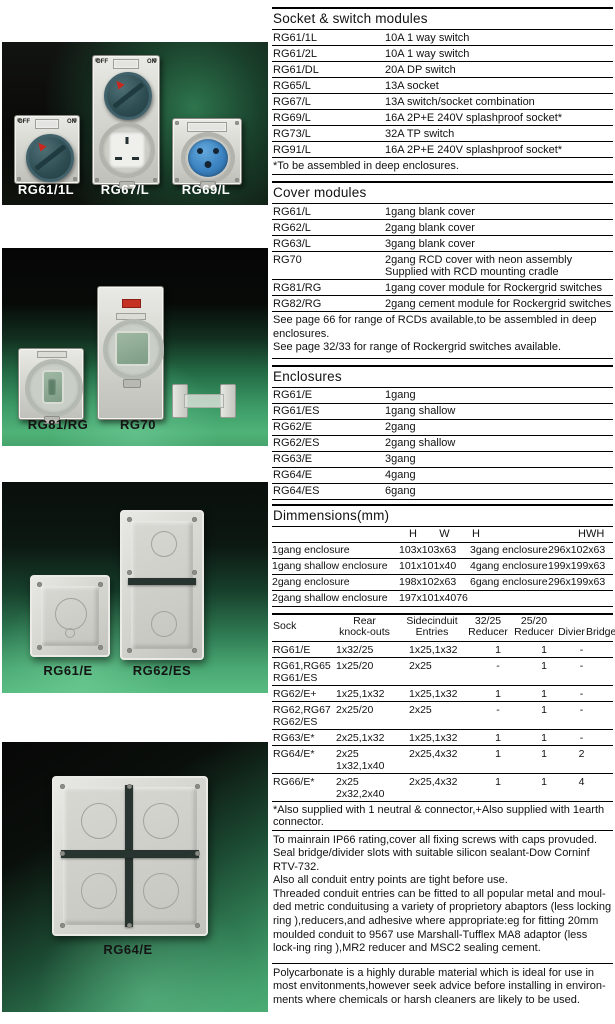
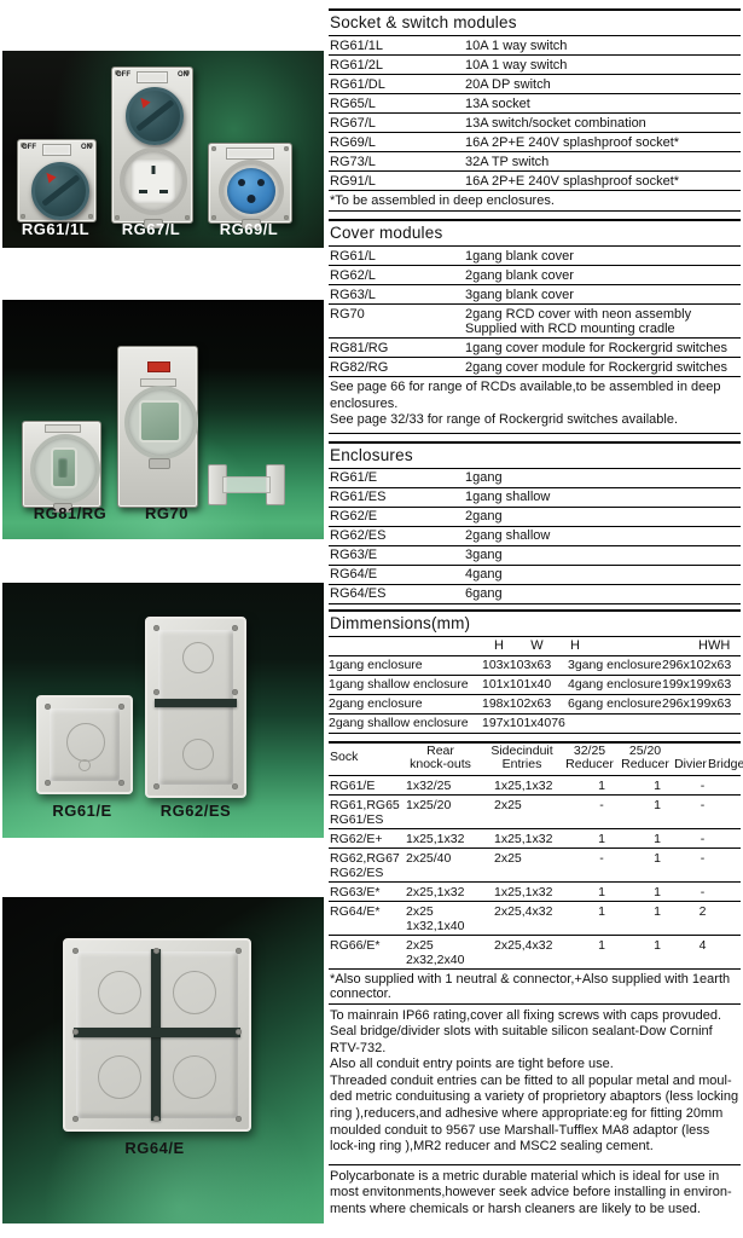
  RG61/1L
  RG67/L
  RG69/L
  RG81/RG
  RG70
  RG61/E
  RG62/ES
  RG64/E
  Socket & switch modules
  RG61/1L
  10A 1 way switch
  RG61/2L
  10A 1 way switch
  RG61/DL
  20A DP switch
  RG65/L
  13A socket
  RG67/L
  13A switch/socket combination
  RG69/L
  16A 2P+E 240V splashproof socket*
  RG73/L
  32A TP switch
  RG91/L
  16A 2P+E 240V splashproof socket*
  *To be assembled in deep enclosures.
  Cover modules
  RG61/L
  1gang blank cover
  RG62/L
  2gang blank cover
  RG63/L
  3gang blank cover
  RG70
  2gang RCD cover with neon assembly
  Supplied with RCD mounting cradle
  RG81/RG
  1gang cover module for Rockergrid switches
  RG82/RG
- 2gang cement module for Rockergrid switches
+ 2gang cover module for Rockergrid switches
  See page 66 for range of RCDs available,to be assembled in deep enclosures.
  See page 32/33 for range of Rockergrid switches available.
  Enclosures
  RG61/E
  1gang
  RG61/ES
  1gang shallow
  RG62/E
  2gang
  RG62/ES
  2gang shallow
  RG63/E
  3gang
  RG64/E
  4gang
  RG64/ES
  6gang
  Dimmensions(mm)
  H
  W
  H
  H
  W
  H
  1gang enclosure
  103x103x63
  3gang enclosure
  296x102x63
  1gang shallow enclosure
  101x101x40
  4gang enclosure
  199x199x63
  2gang enclosure
  198x102x63
  6gang enclosure
  296x199x63
  2gang shallow enclosure
  197x101x4076
  Sock
  Rear
  knock-outs
  Sidecinduit
  Entries
  32/25
  Reducer
  25/20
  Reducer
  Divier
  Bridge
  RG61/E
  1x32/25
  1x25,1x32
  1
  1
  -
  RG61,RG65
  RG61/ES
  1x25/20
  2x25
  -
  1
  -
  RG62/E+
  1x25,1x32
  1x25,1x32
  1
  1
  -
  RG62,RG67
  RG62/ES
- 2x25/20
+ 2x25/40
  2x25
  -
  1
  -
  RG63/E*
  2x25,1x32
  1x25,1x32
  1
  1
  -
  RG64/E*
  2x25
  1x32,1x40
  2x25,4x32
  1
  1
  2
  RG66/E*
  2x25
  2x32,2x40
  2x25,4x32
  1
  1
  4
  *Also supplied with 1 neutral & connector,+Also supplied with 1earth connector.
  To mainrain IP66 rating,cover all fixing screws with caps provuded.
  Seal bridge/divider slots with suitable silicon sealant-Dow Corninf RTV-732.
  Also all conduit entry points are tight before use.
  Threaded conduit entries can be fitted to all popular metal and moul-ded metric conduitusing a variety of proprietory abaptors (less locking ring ),reducers,and adhesive where appropriate:eg for fitting 20mm moulded conduit to 9567 use Marshall-Tufflex MA8 adaptor (less lock-ing ring ),MR2 reducer and MSC2 sealing cement.
- Polycarbonate is a highly durable material which is ideal for use in most envitonments,however seek advice before installing in environ-ments where chemicals or harsh cleaners are likely to be used.
+ Polycarbonate is a metric durable material which is ideal for use in most envitonments,however seek advice before installing in environ-ments where chemicals or harsh cleaners are likely to be used.
